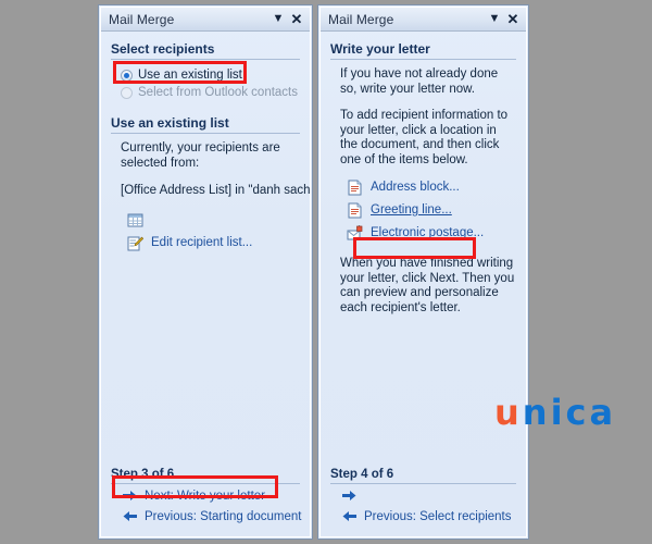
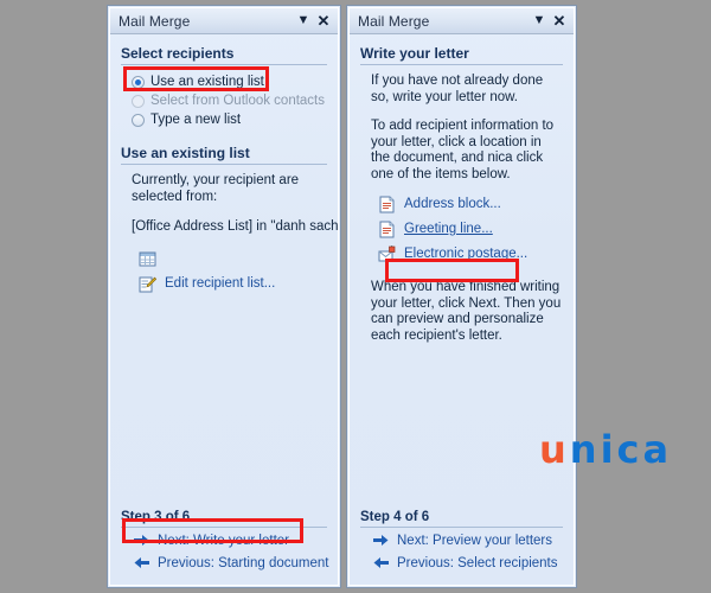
  Mail Merge
  ▼
  ✕
  Select recipients
  Use an existing list
  Select from Outlook contacts
+ Type a new list
  Use an existing list
- Currently, your recipients are selected from:
+ Currently, your recipient are selected from:
  [Office Address List] in "danh sach
  Edit recipient list...
  Step 3 of 6
  Next: Write your letter
  Previous: Starting document
  Mail Merge
  ▼
  ✕
  Write your letter
  If you have not already done so, write your letter now.
- To add recipient information to your letter, click a location in the document, and then click one of the items below.
+ To add recipient information to your letter, click a location in the document, and nica click one of the items below.
  Address block...
  Greeting line...
  Electronic postage...
  When you have finished writing your letter, click Next. Then you can preview and personalize each recipient's letter.
  Step 4 of 6
+ Next: Preview your letters
  Previous: Select recipients
  unica
